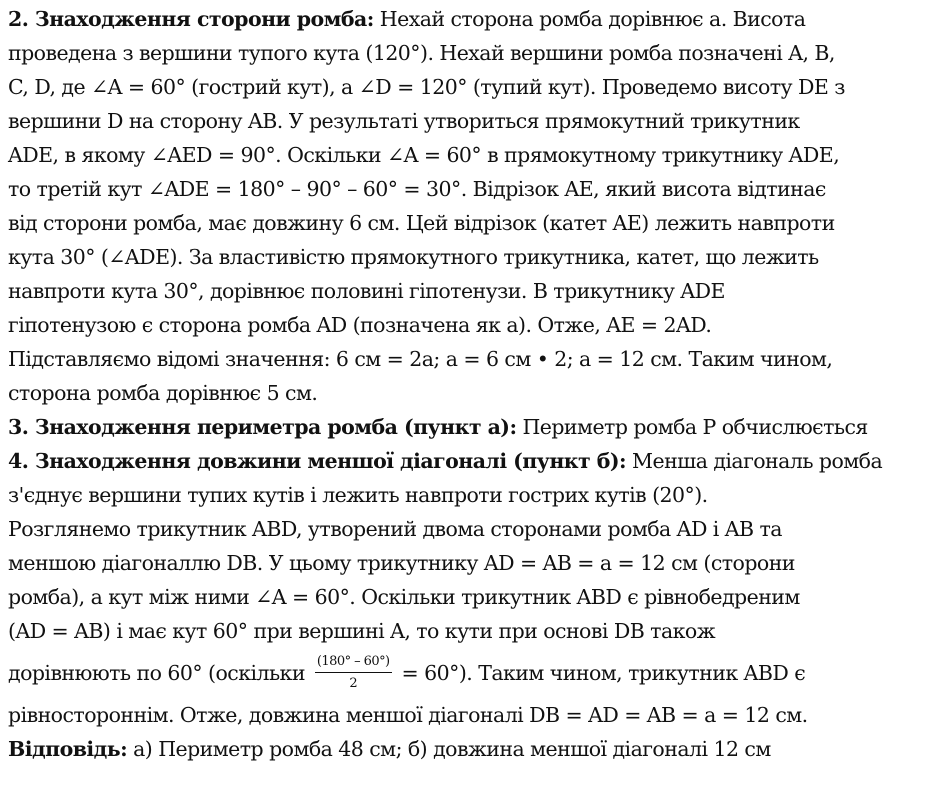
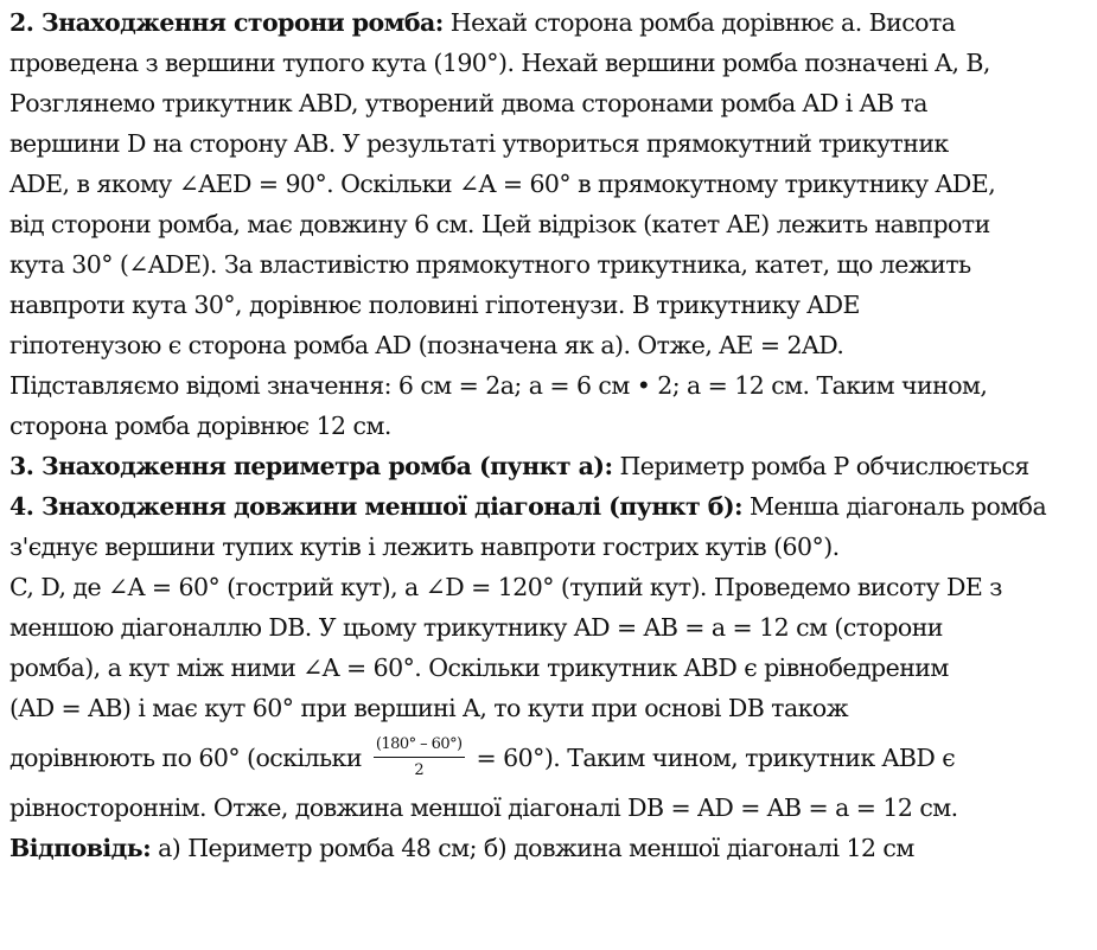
  2. Знаходження сторони ромба: Нехай сторона ромба дорівнює a. Висота
- проведена з вершини тупого кута (120°). Нехай вершини ромба позначені A, B,
+ проведена з вершини тупого кута (190°). Нехай вершини ромба позначені A, B,
- C, D, де ∠A = 60° (гострий кут), а ∠D = 120° (тупий кут). Проведемо висоту DE з
+ Розглянемо трикутник ABD, утворений двома сторонами ромба AD і AB та
  вершини D на сторону AB. У результаті утвориться прямокутний трикутник
  ADE, в якому ∠AED = 90°. Оскільки ∠A = 60° в прямокутному трикутнику ADE,
- то третій кут ∠ADE = 180° – 90° – 60° = 30°. Відрізок AE, який висота відтинає
  від сторони ромба, має довжину 6 см. Цей відрізок (катет AE) лежить навпроти
  кута 30° (∠ADE). За властивістю прямокутного трикутника, катет, що лежить
  навпроти кута 30°, дорівнює половині гіпотенузи. В трикутнику ADE
  гіпотенузою є сторона ромба AD (позначена як a). Отже, AE = 2AD.
  Підставляємо відомі значення: 6 см = 2a; a = 6 см • 2; a = 12 см. Таким чином,
- сторона ромба дорівнює 5 см.
+ сторона ромба дорівнює 12 см.
  3. Знаходження периметра ромба (пункт а): Периметр ромба P обчислюється
  4. Знаходження довжини меншої діагоналі (пункт б): Менша діагональ ромба
- з'єднує вершини тупих кутів і лежить навпроти гострих кутів (20°).
+ з'єднує вершини тупих кутів і лежить навпроти гострих кутів (60°).
- Розглянемо трикутник ABD, утворений двома сторонами ромба AD і AB та
+ C, D, де ∠A = 60° (гострий кут), а ∠D = 120° (тупий кут). Проведемо висоту DE з
  меншою діагоналлю DB. У цьому трикутнику AD = AB = a = 12 см (сторони
  ромба), а кут між ними ∠A = 60°. Оскільки трикутник ABD є рівнобедреним
  (AD = AB) і має кут 60° при вершині A, то кути при основі DB також
  дорівнюють по 60° (оскільки
  (180° – 60°)
  2
  = 60°). Таким чином, трикутник ABD є
  рівностороннім. Отже, довжина меншої діагоналі DB = AD = AB = a = 12 см.
  Відповідь: а) Периметр ромба 48 см; б) довжина меншої діагоналі 12 см
